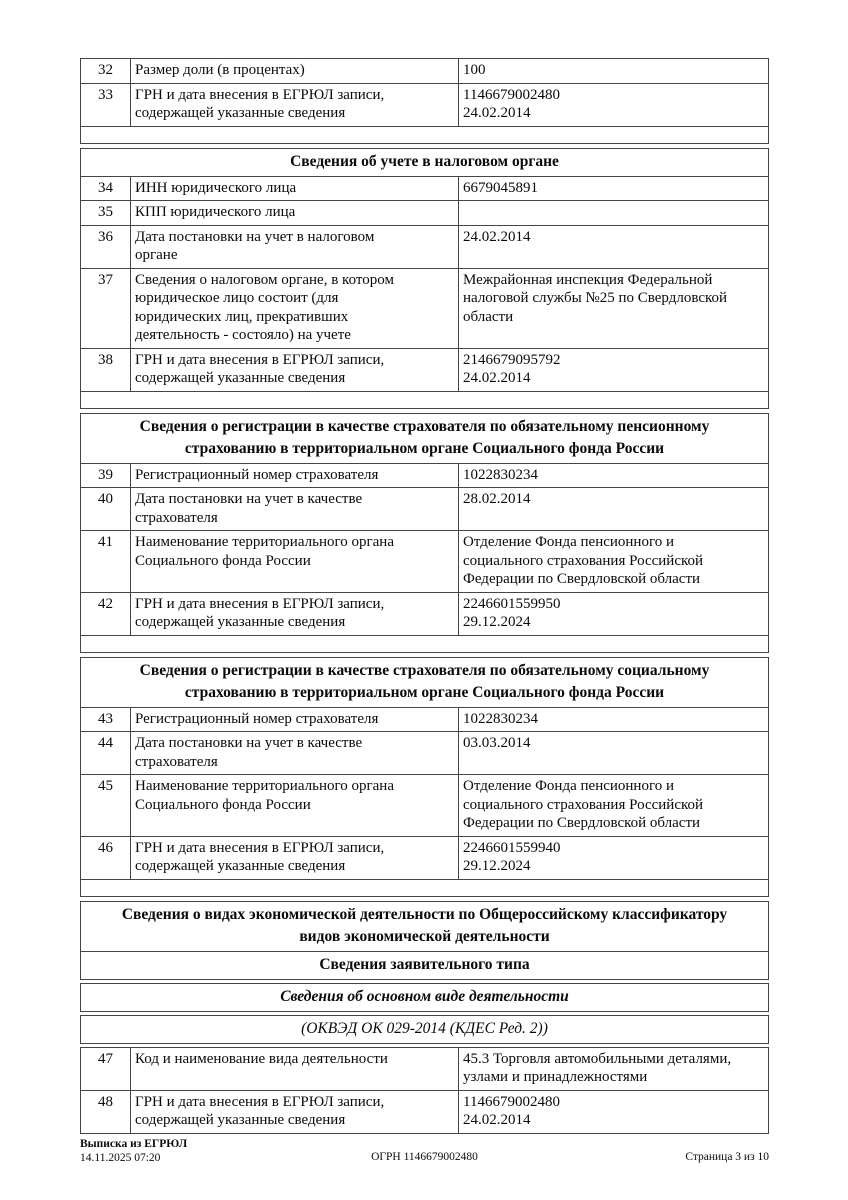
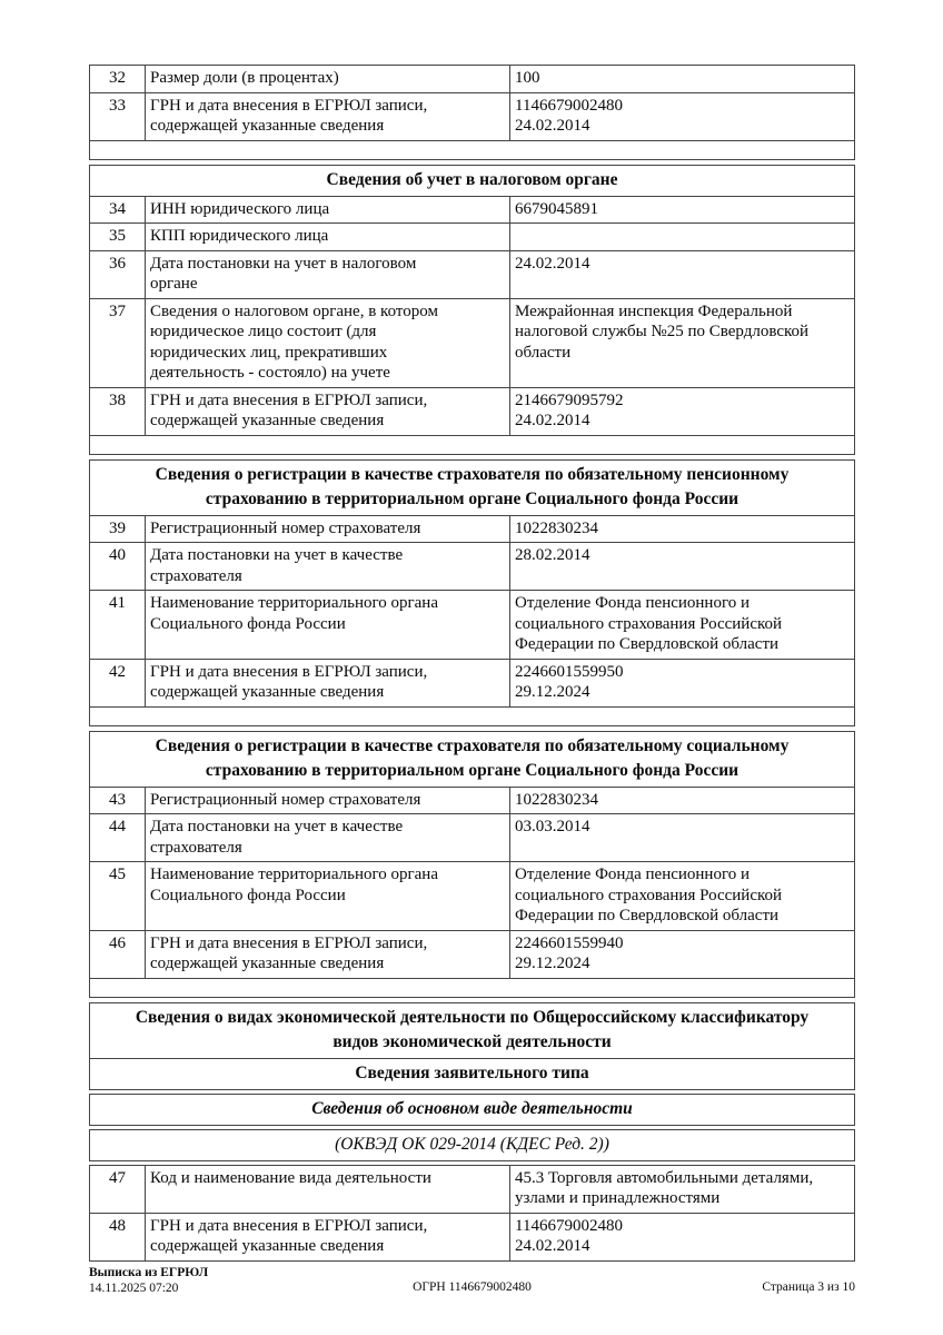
  32
  Размер доли (в процентах)
  100
  33
  ГРН и дата внесения в ЕГРЮЛ записи,
  содержащей указанные сведения
  1146679002480
  24.02.2014
- Сведения об учете в налоговом органе
+ Сведения об учет в налоговом органе
  34
  ИНН юридического лица
  6679045891
  35
  КПП юридического лица
  36
  Дата постановки на учет в налоговом
  органе
  24.02.2014
  37
  Сведения о налоговом органе, в котором
  юридическое лицо состоит (для
  юридических лиц, прекративших
  деятельность - состояло) на учете
  Межрайонная инспекция Федеральной
  налоговой службы №25 по Свердловской
  области
  38
  ГРН и дата внесения в ЕГРЮЛ записи,
  содержащей указанные сведения
  2146679095792
  24.02.2014
  Сведения о регистрации в качестве страхователя по обязательному пенсионному
  страхованию в территориальном органе Социального фонда России
  39
  Регистрационный номер страхователя
  1022830234
  40
  Дата постановки на учет в качестве
  страхователя
  28.02.2014
  41
  Наименование территориального органа
  Социального фонда России
  Отделение Фонда пенсионного и
  социального страхования Российской
  Федерации по Свердловской области
  42
  ГРН и дата внесения в ЕГРЮЛ записи,
  содержащей указанные сведения
  2246601559950
  29.12.2024
  Сведения о регистрации в качестве страхователя по обязательному социальному
  страхованию в территориальном органе Социального фонда России
  43
  Регистрационный номер страхователя
  1022830234
  44
  Дата постановки на учет в качестве
  страхователя
  03.03.2014
  45
  Наименование территориального органа
  Социального фонда России
  Отделение Фонда пенсионного и
  социального страхования Российской
  Федерации по Свердловской области
  46
  ГРН и дата внесения в ЕГРЮЛ записи,
  содержащей указанные сведения
  2246601559940
  29.12.2024
  Сведения о видах экономической деятельности по Общероссийскому классификатору
  видов экономической деятельности
  Сведения заявительного типа
  Сведения об основном виде деятельности
  (ОКВЭД ОК 029-2014 (КДЕС Ред. 2))
  47
  Код и наименование вида деятельности
  45.3 Торговля автомобильными деталями,
  узлами и принадлежностями
  48
  ГРН и дата внесения в ЕГРЮЛ записи,
  содержащей указанные сведения
  1146679002480
  24.02.2014
  Выписка из ЕГРЮЛ
  14.11.2025 07:20
  ОГРН 1146679002480
  Страница 3 из 10
